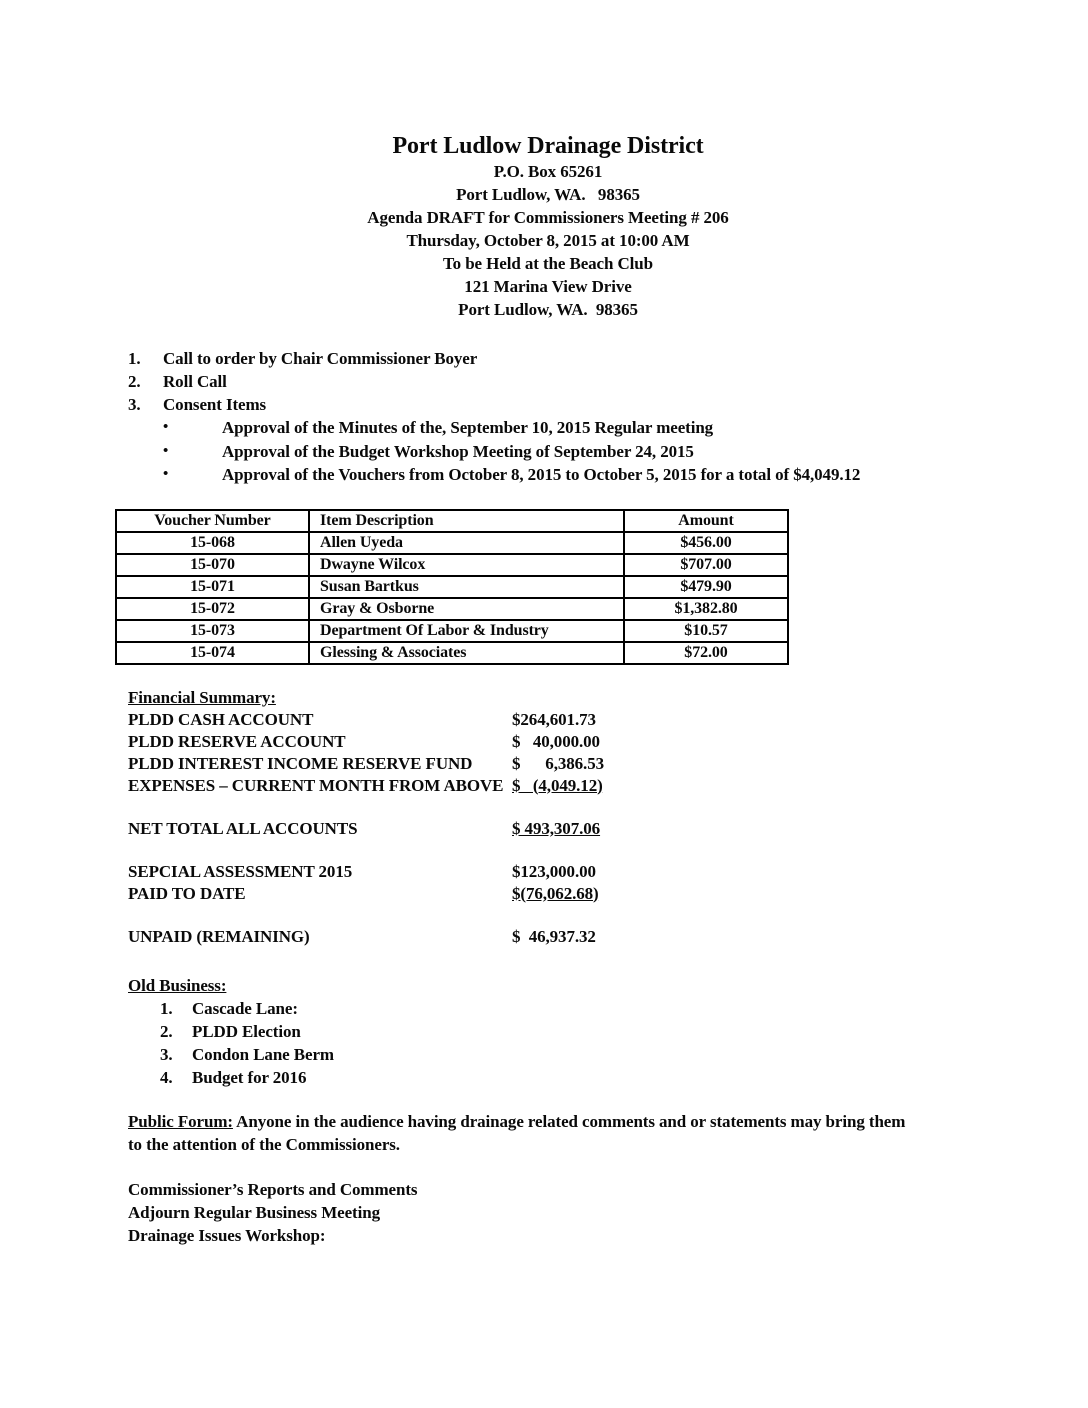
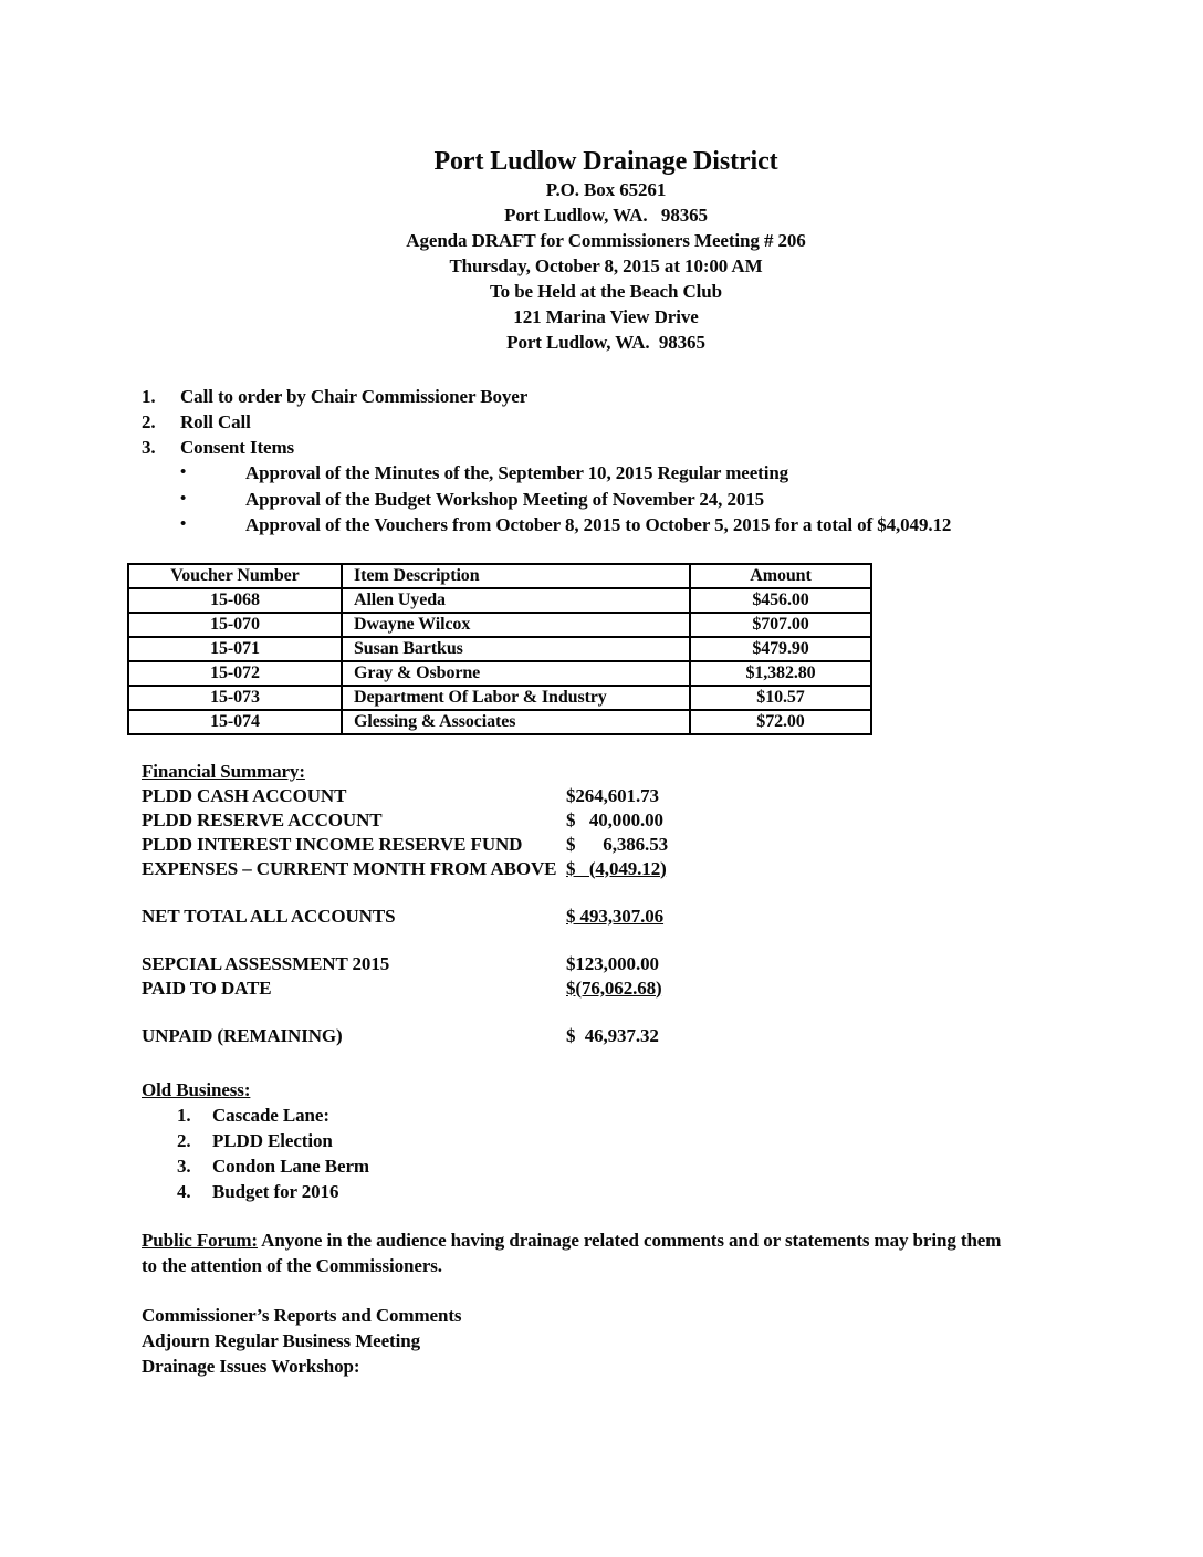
  Port Ludlow Drainage District
  P.O. Box 65261
  Port Ludlow, WA. 98365
  Agenda DRAFT for Commissioners Meeting # 206
  Thursday, October 8, 2015 at 10:00 AM
  To be Held at the Beach Club
  121 Marina View Drive
  Port Ludlow, WA. 98365
  1.
  Call to order by Chair Commissioner Boyer
  2.
  Roll Call
  3.
  Consent Items
  •
  Approval of the Minutes of the, September 10, 2015 Regular meeting
  •
- Approval of the Budget Workshop Meeting of September 24, 2015
+ Approval of the Budget Workshop Meeting of November 24, 2015
  •
  Approval of the Vouchers from October 8, 2015 to October 5, 2015 for a total of $4,049.12
  Voucher Number	Item Description	Amount
  15-068	Allen Uyeda	$456.00
  15-070	Dwayne Wilcox	$707.00
  15-071	Susan Bartkus	$479.90
  15-072	Gray & Osborne	$1,382.80
  15-073	Department Of Labor & Industry	$10.57
  15-074	Glessing & Associates	$72.00
  Financial Summary:
  PLDD CASH ACCOUNT
  $264,601.73
  PLDD RESERVE ACCOUNT
  $ 40,000.00
  PLDD INTEREST INCOME RESERVE FUND
  $ 6,386.53
  EXPENSES – CURRENT MONTH FROM ABOVE
  $ (4,049.12)
  NET TOTAL ALL ACCOUNTS
  $ 493,307.06
  SEPCIAL ASSESSMENT 2015
  $123,000.00
  PAID TO DATE
  $(76,062.68)
  UNPAID (REMAINING)
  $ 46,937.32
  Old Business:
  1.
  Cascade Lane:
  2.
  PLDD Election
  3.
  Condon Lane Berm
  4.
  Budget for 2016
  Public Forum: Anyone in the audience having drainage related comments and or statements may bring them to the attention of the Commissioners.
  Commissioner’s Reports and Comments
  Adjourn Regular Business Meeting
  Drainage Issues Workshop:
